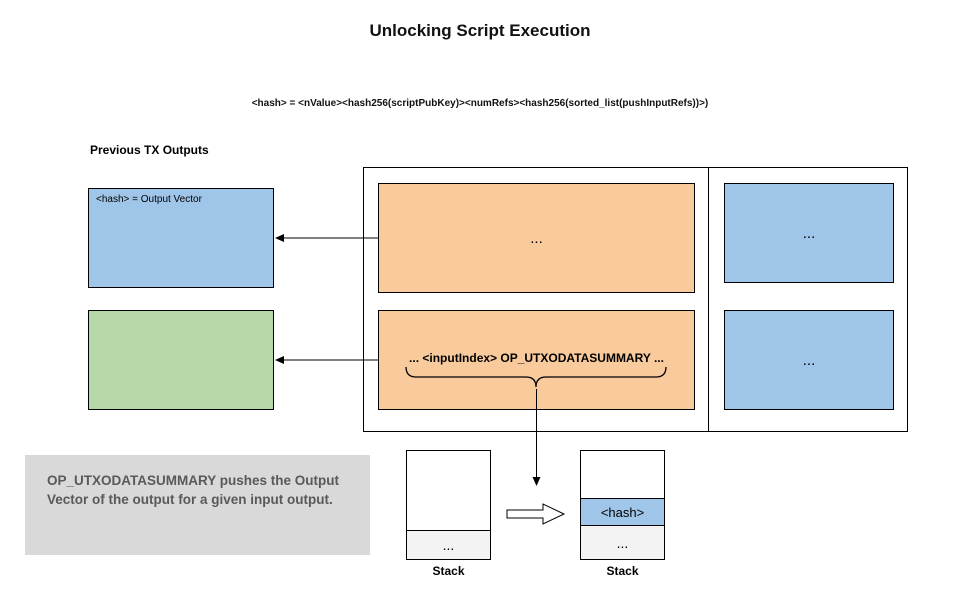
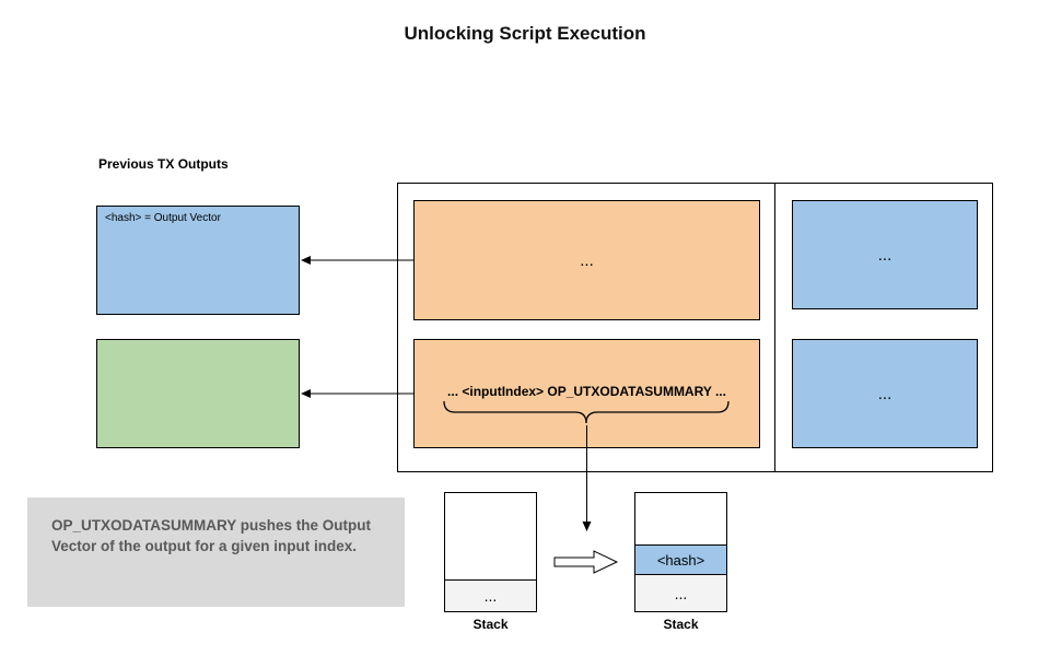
  Unlocking Script Execution
- <hash> = <nValue><hash256(scriptPubKey)><numRefs><hash256(sorted_list(pushInputRefs))>)
  Previous TX Outputs
  <hash> = Output Vector
  ...
  ... <inputIndex> OP_UTXODATASUMMARY ...
  ...
  ...
- OP_UTXODATASUMMARY pushes the Output Vector of the output for a given input output.
+ OP_UTXODATASUMMARY pushes the Output Vector of the output for a given input index.
  ...
  Stack
  <hash>
  ...
  Stack
